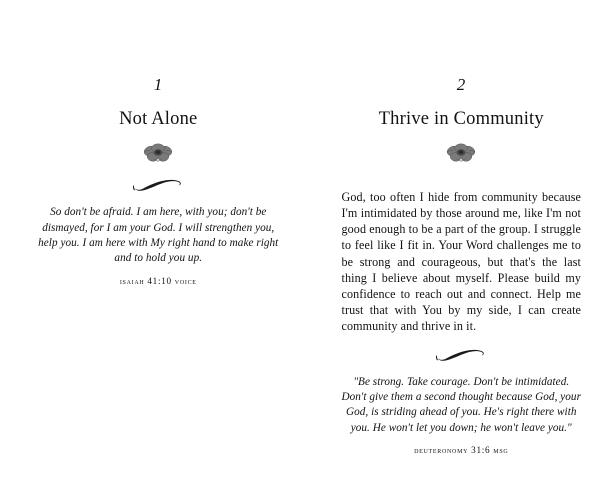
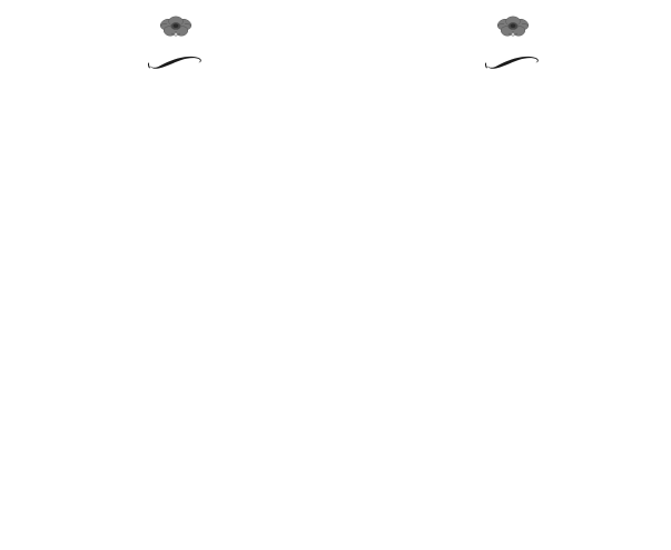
- 1
- Not Alone
- So don't be afraid. I am here, with you; don't be dismayed, for I am your God. I will strengthen you, help you. I am here with My right hand to make right and to hold you up.
- isaiah 41:10 voice
- 2
- Thrive in Community
- God, too often I hide from community because I'm intimidated by those around me, like I'm not good enough to be a part of the group. I struggle to feel like I fit in. Your Word challenges me to be strong and courageous, but that's the last thing I believe about myself. Please build my confidence to reach out and connect. Help me trust that with You by my side, I can create community and thrive in it.
- "Be strong. Take courage. Don't be intimidated. Don't give them a second thought because God, your God, is striding ahead of you. He's right there with you. He won't let you down; he won't leave you."
- deuteronomy 31:6 msg
